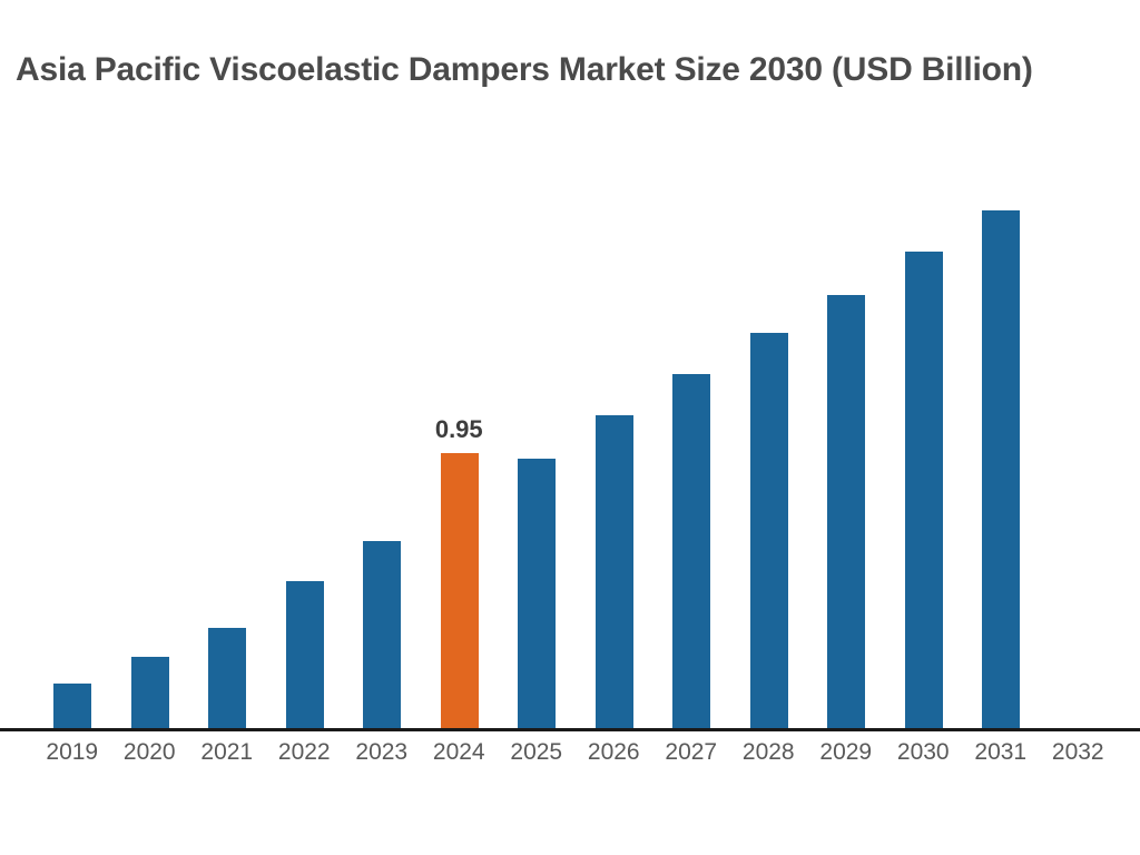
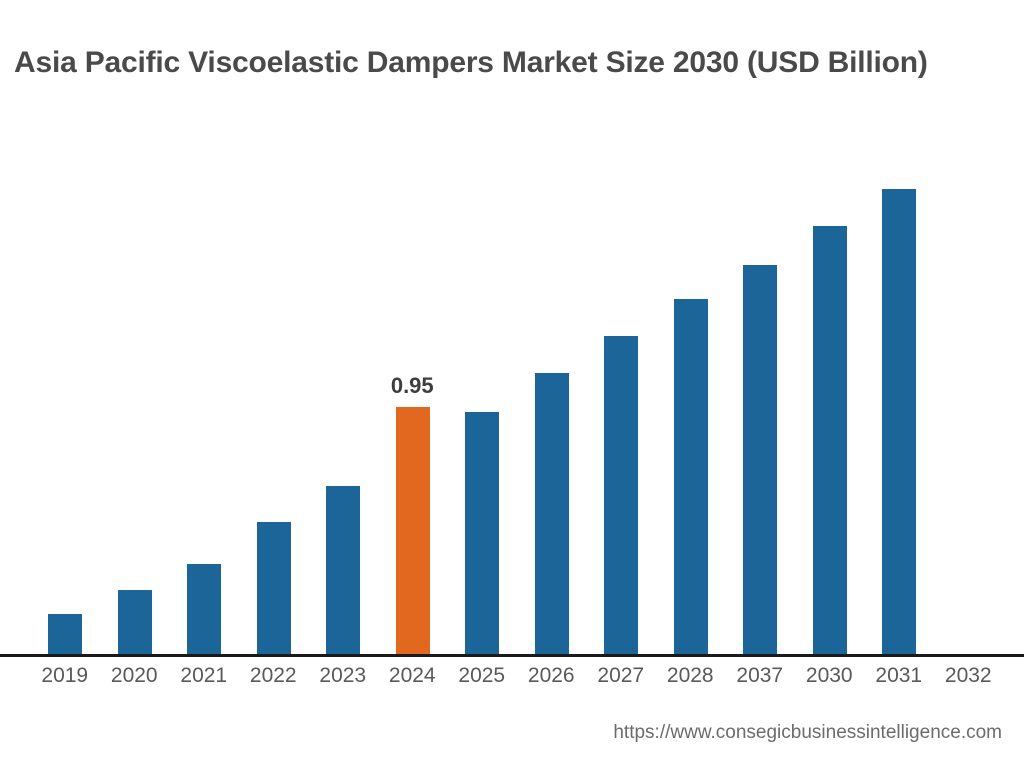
  Asia Pacific Viscoelastic Dampers Market Size 2030 (USD Billion)
  0.95
  2019
  2020
  2021
  2022
  2023
  2024
  2025
  2026
  2027
  2028
- 2029
+ 2037
  2030
  2031
  2032
+ https://www.consegicbusinessintelligence.com
